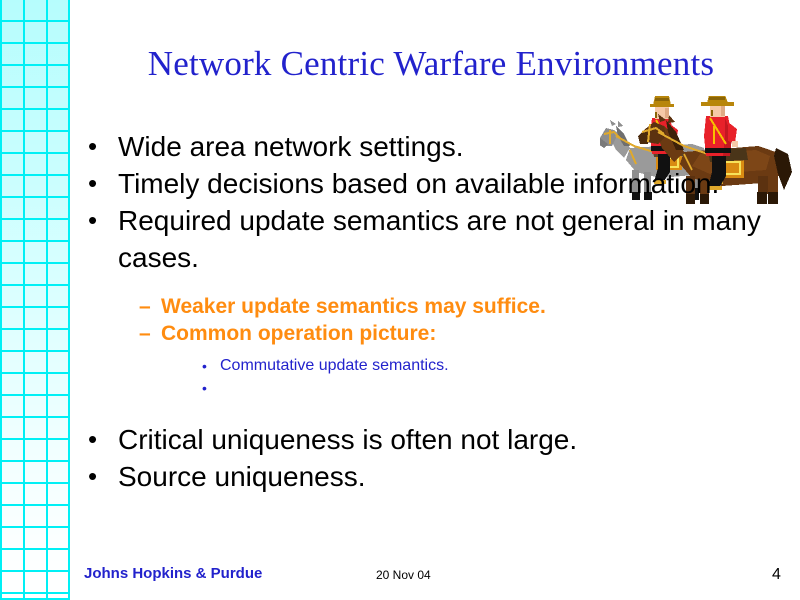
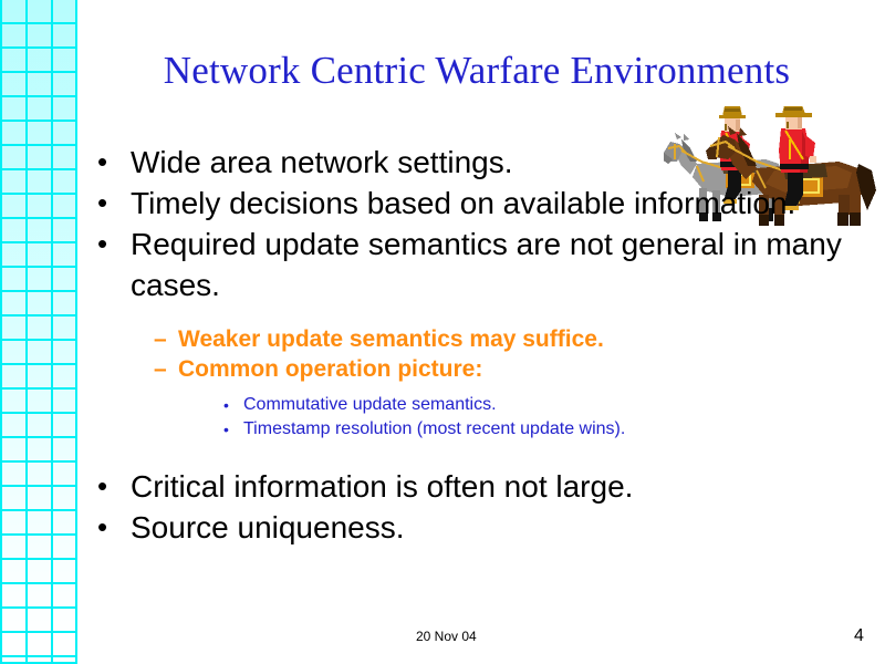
  Network Centric Warfare Environments
  •
  Wide area network settings.
  •
  Timely decisions based on available information.
  •
  Required update semantics are not general in many cases.
  –
  Weaker update semantics may suffice.
  –
  Common operation picture:
  •
  Commutative update semantics.
  •
+ Timestamp resolution (most recent update wins).
  •
- Critical uniqueness is often not large.
+ Critical information is often not large.
  •
  Source uniqueness.
- Johns Hopkins & Purdue
  20 Nov 04
  4
